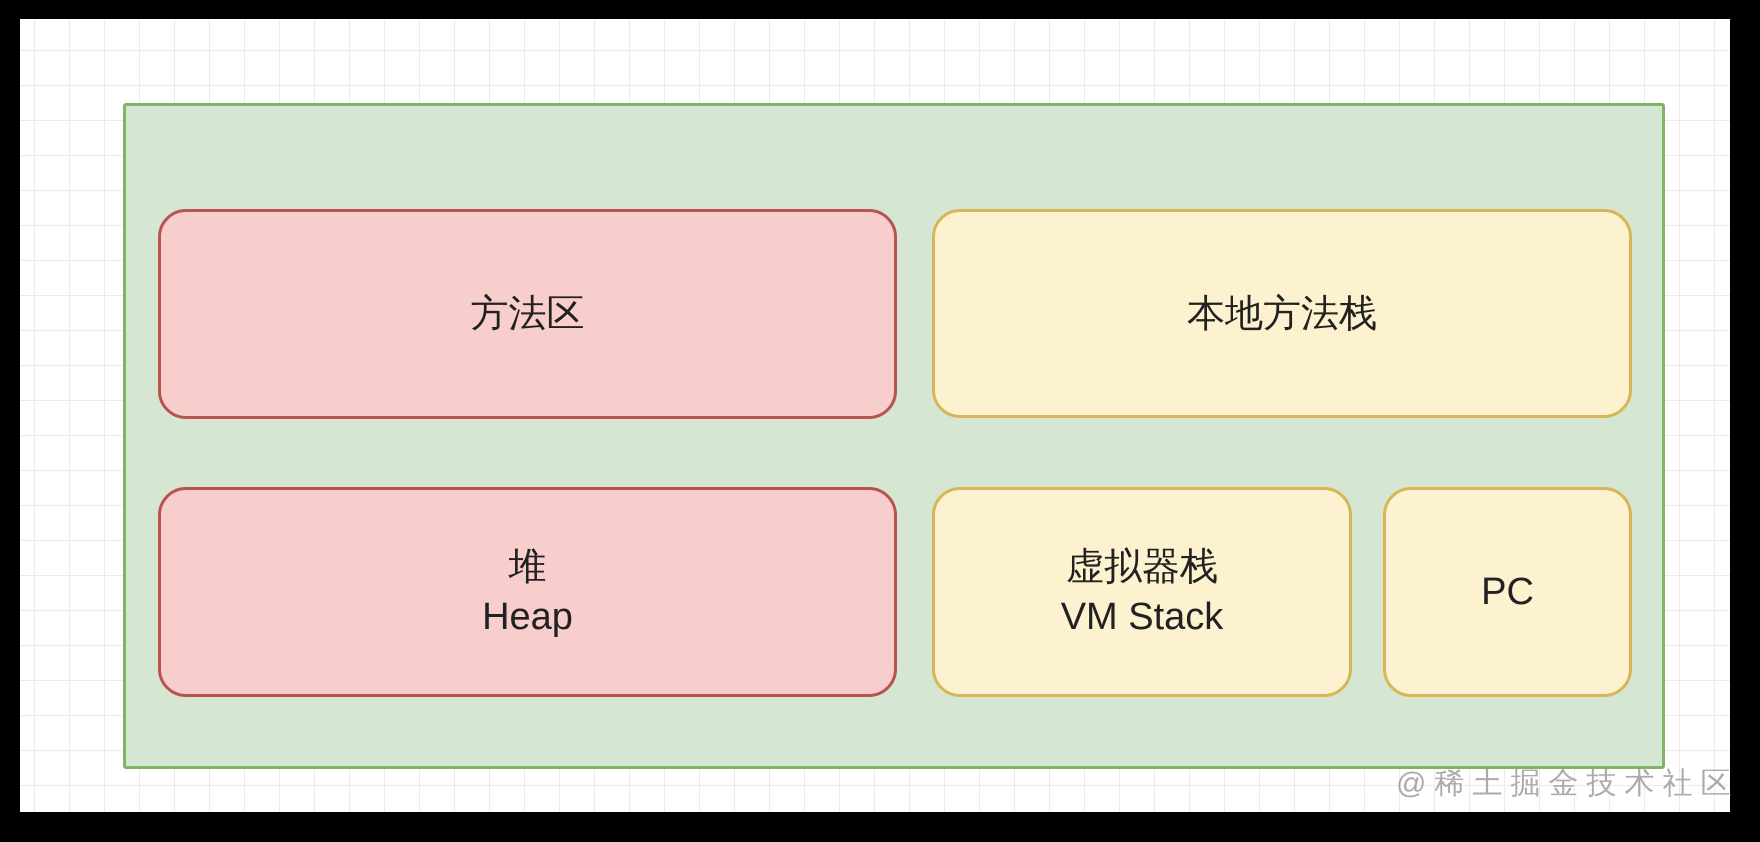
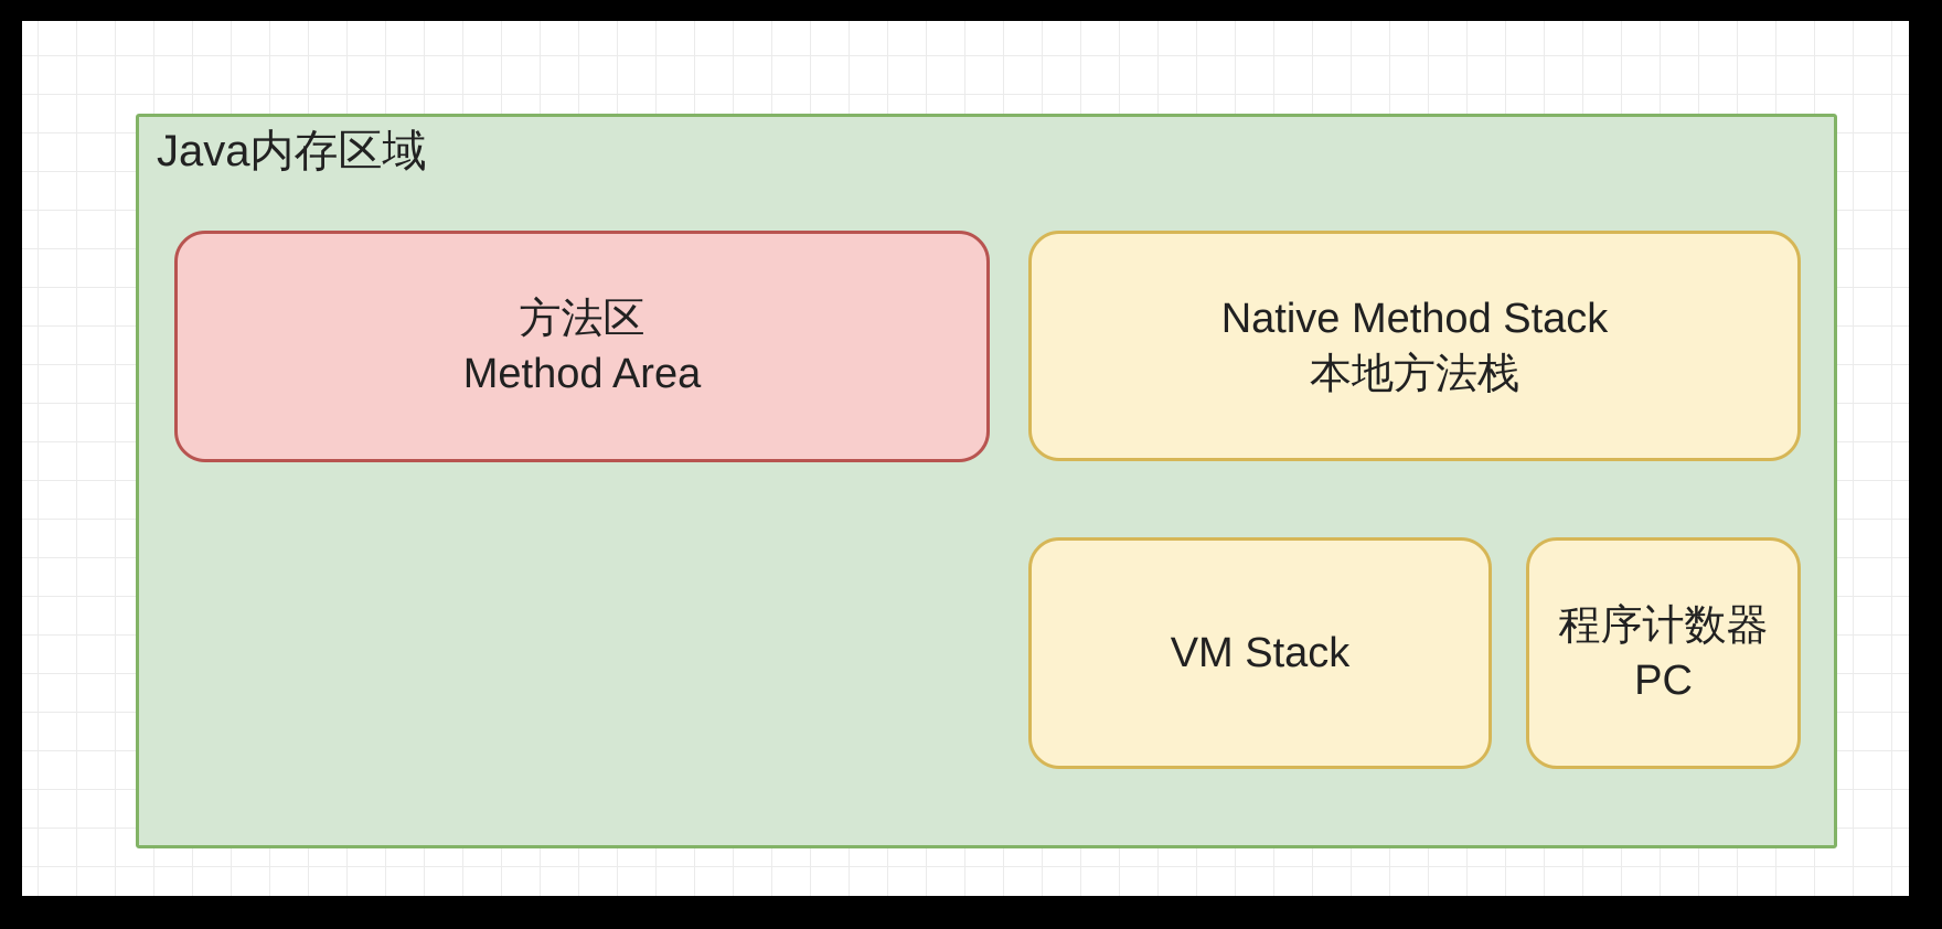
+ Java内存区域
  方法区
+ Method Area
+ Native Method Stack
  本地方法栈
- 堆
- Heap
- 虚拟器栈
  VM Stack
+ 程序计数器
  PC
- @稀土掘金技术社区
